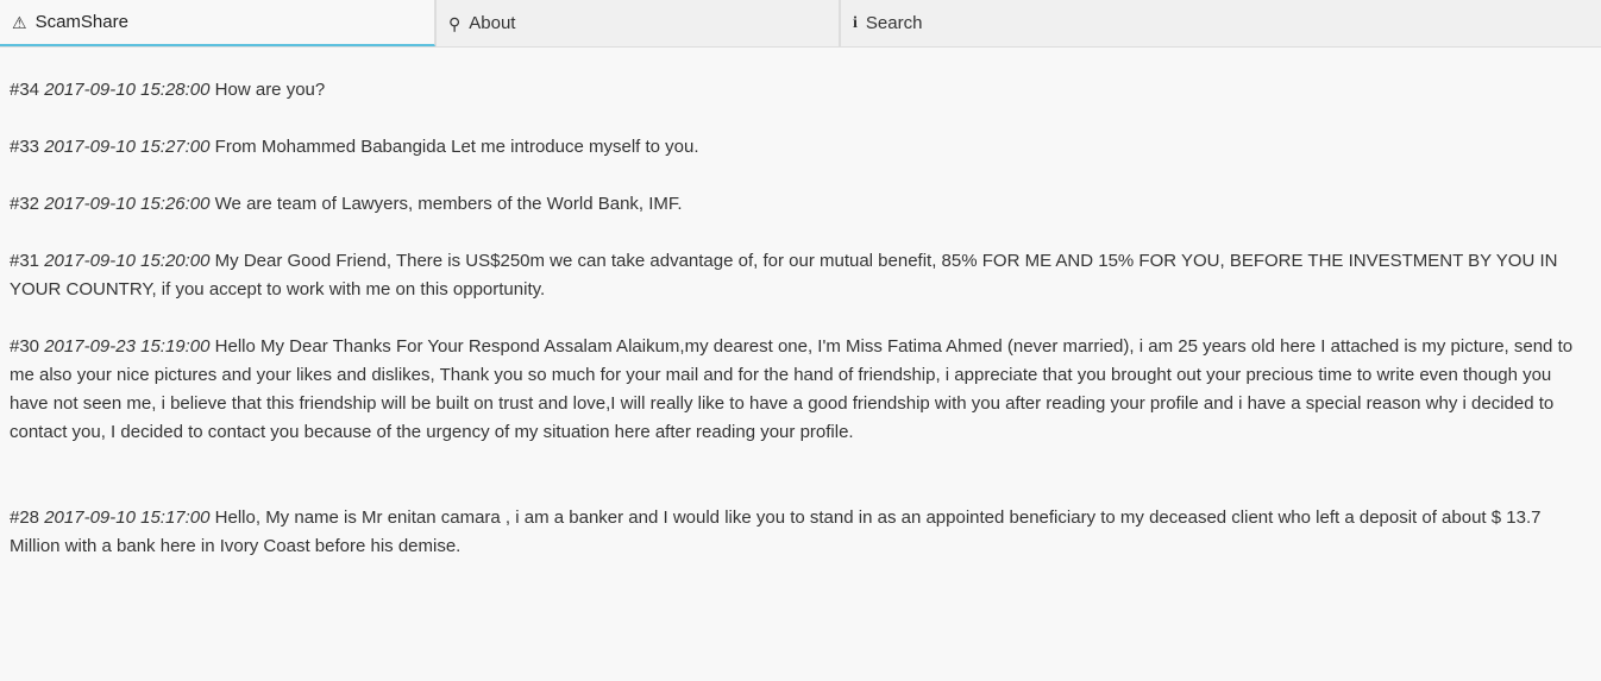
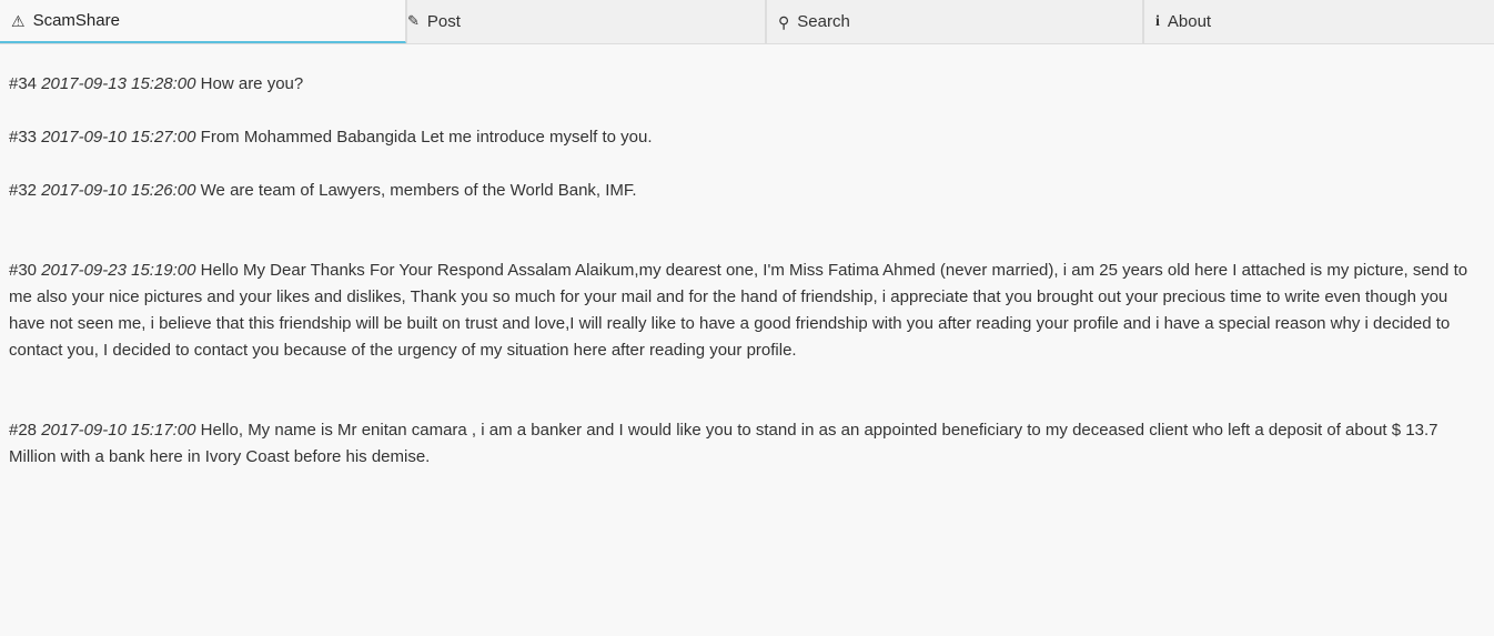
  ⚠
  ScamShare
+ ✎
+ Post
  ⚲
- About
+ Search
  i
- Search
+ About
- #34 2017-09-10 15:28:00 How are you?
+ #34 2017-09-13 15:28:00 How are you?
  #33 2017-09-10 15:27:00 From Mohammed Babangida Let me introduce myself to you.
  #32 2017-09-10 15:26:00 We are team of Lawyers, members of the World Bank, IMF.
- #31 2017-09-10 15:20:00 My Dear Good Friend, There is US$250m we can take advantage of, for our mutual benefit, 85% FOR ME AND 15% FOR YOU, BEFORE THE INVESTMENT BY YOU IN YOUR COUNTRY, if you accept to work with me on this opportunity.
  #30 2017-09-23 15:19:00 Hello My Dear Thanks For Your Respond Assalam Alaikum,my dearest one, I'm Miss Fatima Ahmed (never married), i am 25 years old here I attached is my picture, send to me also your nice pictures and your likes and dislikes, Thank you so much for your mail and for the hand of friendship, i appreciate that you brought out your precious time to write even though you have not seen me, i believe that this friendship will be built on trust and love,I will really like to have a good friendship with you after reading your profile and i have a special reason why i decided to contact you, I decided to contact you because of the urgency of my situation here after reading your profile.
  #28 2017-09-10 15:17:00 Hello, My name is Mr enitan camara , i am a banker and I would like you to stand in as an appointed beneficiary to my deceased client who left a deposit of about $ 13.7 Million with a bank here in Ivory Coast before his demise.
